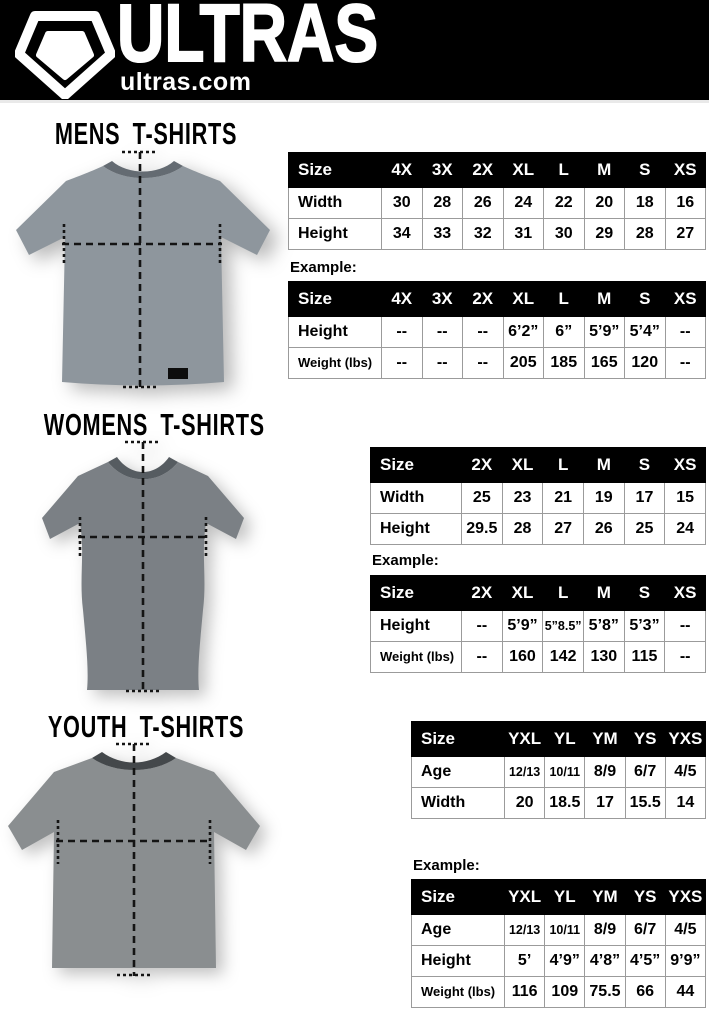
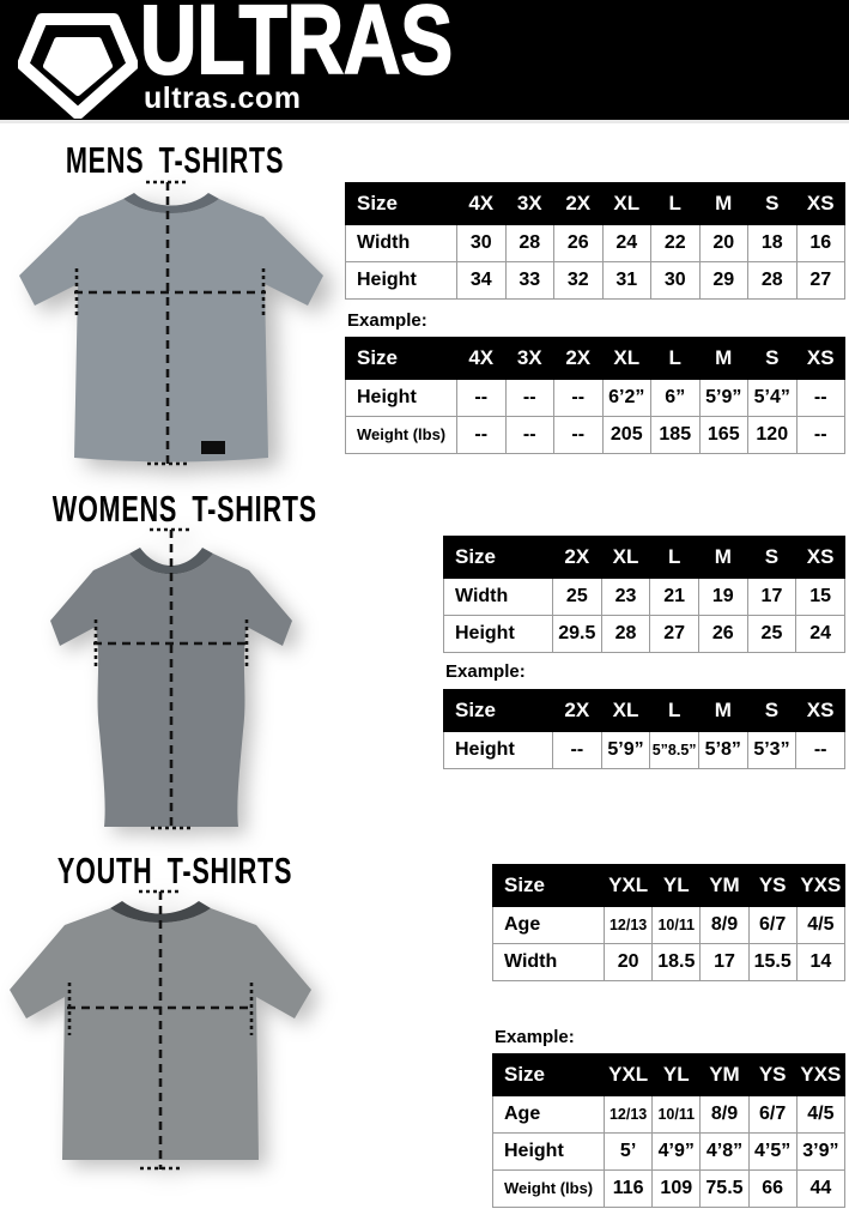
  ULTRAS
  ultras.com
  MENS T-SHIRTS
  WOMENS T-SHIRTS
  YOUTH T-SHIRTS
  Size	4X	3X	2X	XL	L	M	S	XS
  Width	30	28	26	24	22	20	18	16
  Height	34	33	32	31	30	29	28	27
  Example:
  Size	4X	3X	2X	XL	L	M	S	XS
  Height	--	--	--	6’2”	6”	5’9”	5’4”	--
  Weight (lbs)	--	--	--	205	185	165	120	--
  Size	2X	XL	L	M	S	XS
  Width	25	23	21	19	17	15
  Height	29.5	28	27	26	25	24
  Example:
  Size	2X	XL	L	M	S	XS
  Height	--	5’9”	5”8.5”	5’8”	5’3”	--
- Weight (lbs)	--	160	142	130	115	--
  Size	YXL	YL	YM	YS	YXS
  Age	12/13	10/11	8/9	6/7	4/5
  Width	20	18.5	17	15.5	14
  Example:
  Size	YXL	YL	YM	YS	YXS
  Age	12/13	10/11	8/9	6/7	4/5
- Height	5’	4’9”	4’8”	4’5”	9’9”
+ Height	5’	4’9”	4’8”	4’5”	3’9”
  Weight (lbs)	116	109	75.5	66	44
